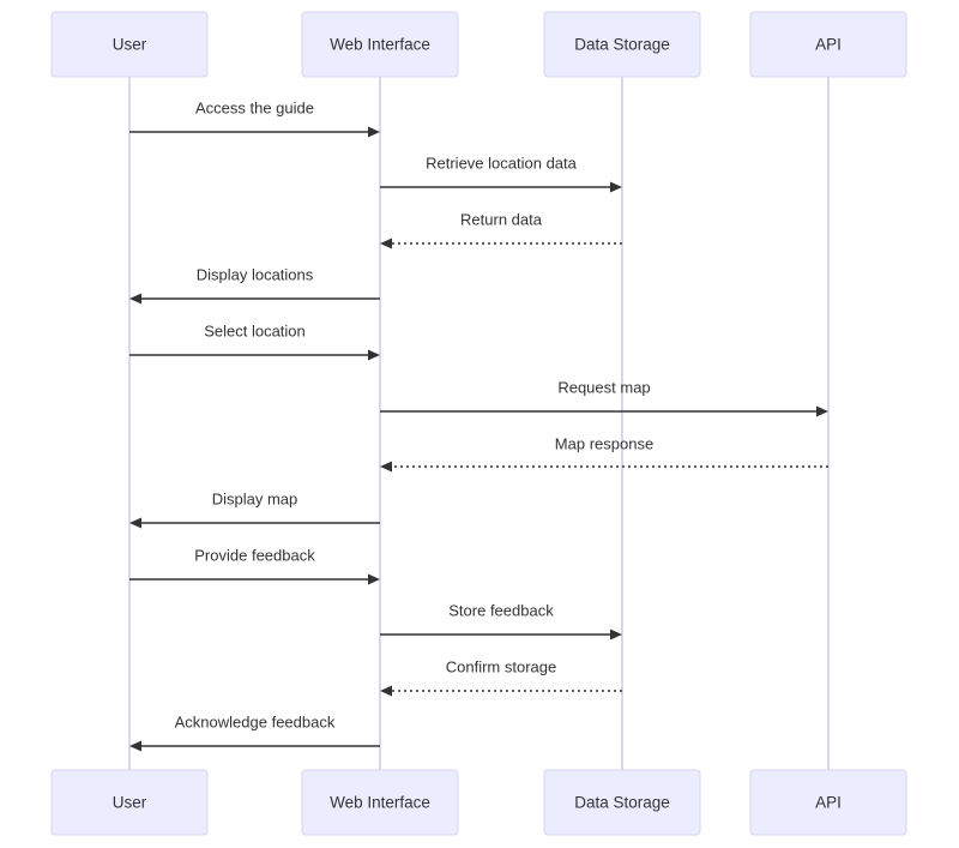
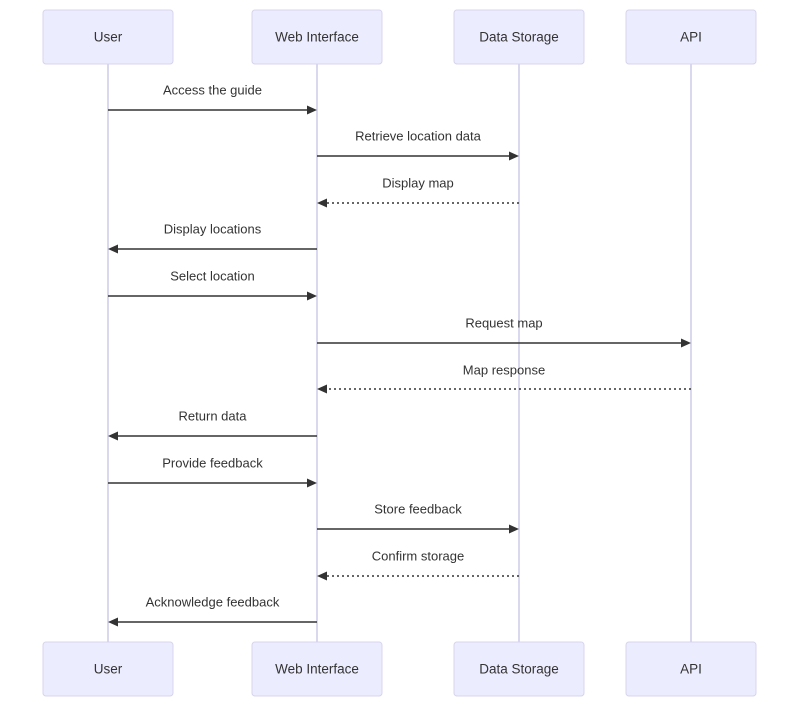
  Access the guide
  Retrieve location data
- Return data
+ Display map
  Display locations
  Select location
  Request map
  Map response
- Display map
+ Return data
  Provide feedback
  Store feedback
  Confirm storage
  Acknowledge feedback
  User
  Web Interface
  Data Storage
  API
  User
  Web Interface
  Data Storage
  API
